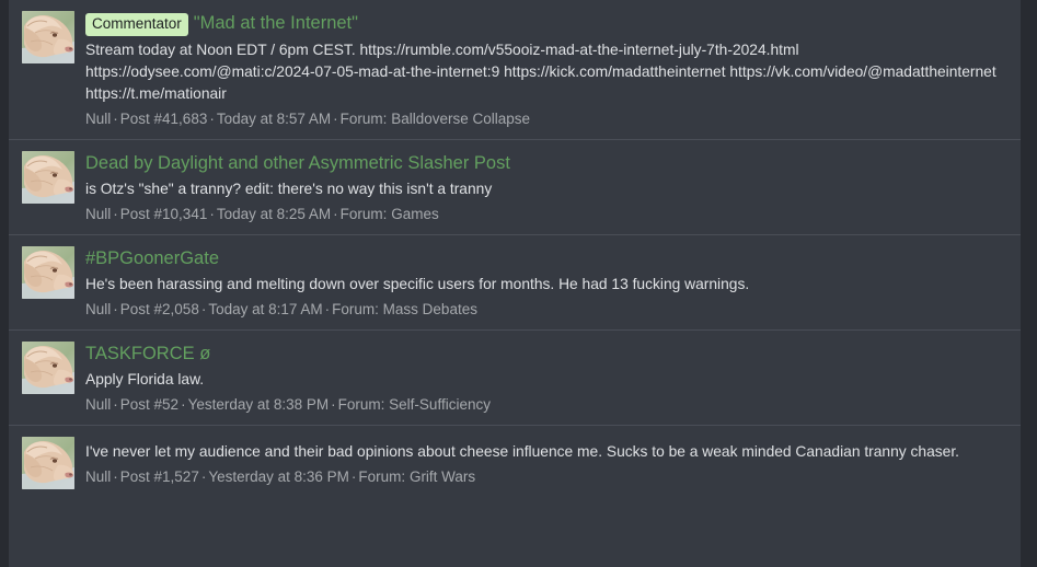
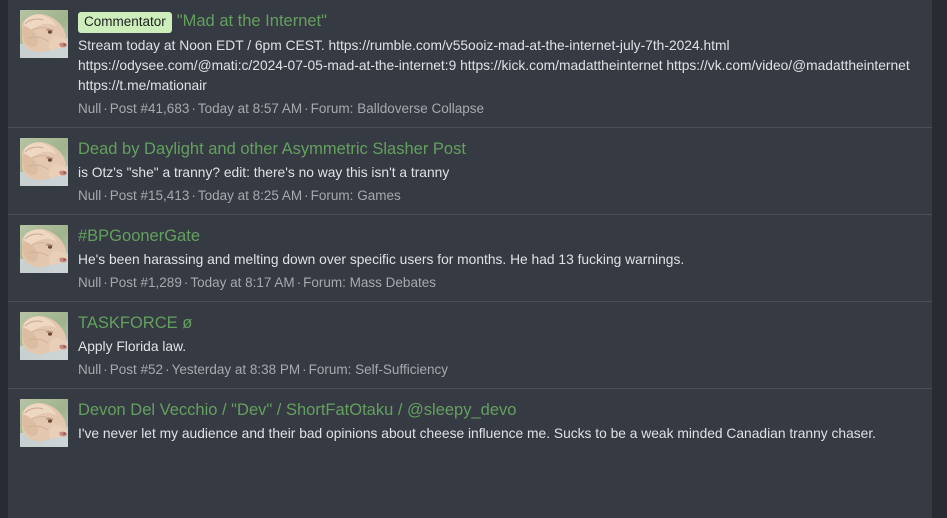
  Commentator "Mad at the Internet"
  Stream today at Noon EDT / 6pm CEST. https://rumble.com/v55ooiz-mad-at-the-internet-july-7th-2024.html https://odysee.com/@mati:c/2024-07-05-mad-at-the-internet:9 https://kick.com/madattheinternet https://vk.com/video/@madattheinternet https://t.me/mationair
  Null · Post #41,683 · Today at 8:57 AM · Forum: Balldoverse Collapse
  Dead by Daylight and other Asymmetric Slasher Post
  is Otz's "she" a tranny? edit: there's no way this isn't a tranny
- Null · Post #10,341 · Today at 8:25 AM · Forum: Games
+ Null · Post #15,413 · Today at 8:25 AM · Forum: Games
  #BPGoonerGate
  He's been harassing and melting down over specific users for months. He had 13 fucking warnings.
- Null · Post #2,058 · Today at 8:17 AM · Forum: Mass Debates
+ Null · Post #1,289 · Today at 8:17 AM · Forum: Mass Debates
  TASKFORCE ø
  Apply Florida law.
  Null · Post #52 · Yesterday at 8:38 PM · Forum: Self-Sufficiency
+ Devon Del Vecchio / "Dev" / ShortFatOtaku / @sleepy_devo
  I've never let my audience and their bad opinions about cheese influence me. Sucks to be a weak minded Canadian tranny chaser.
- Null · Post #1,527 · Yesterday at 8:36 PM · Forum: Grift Wars
